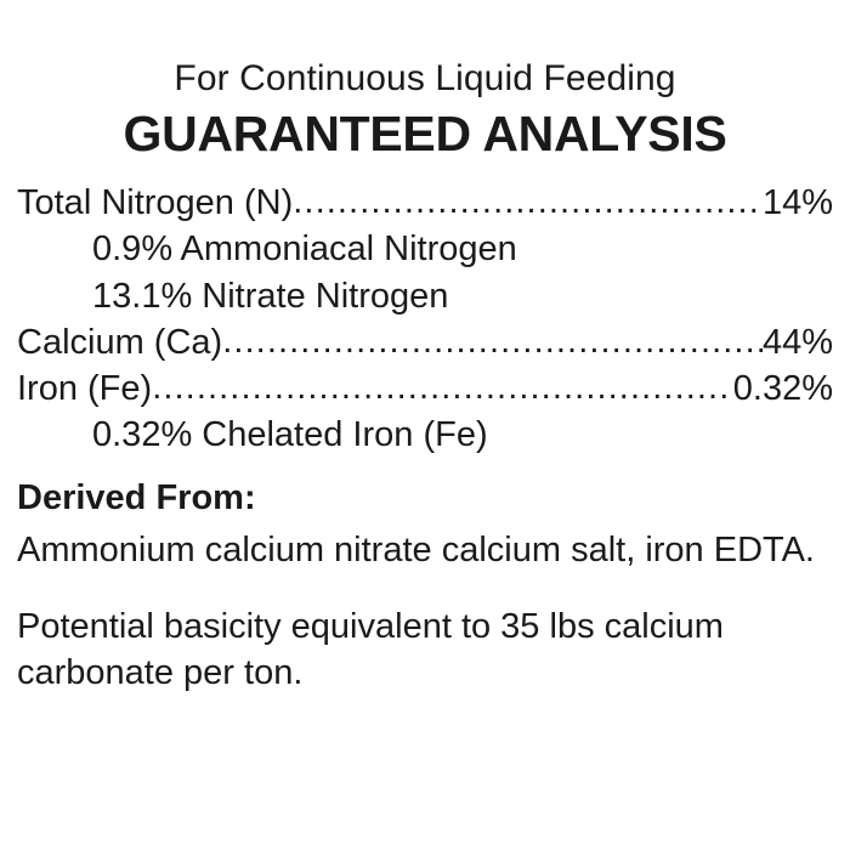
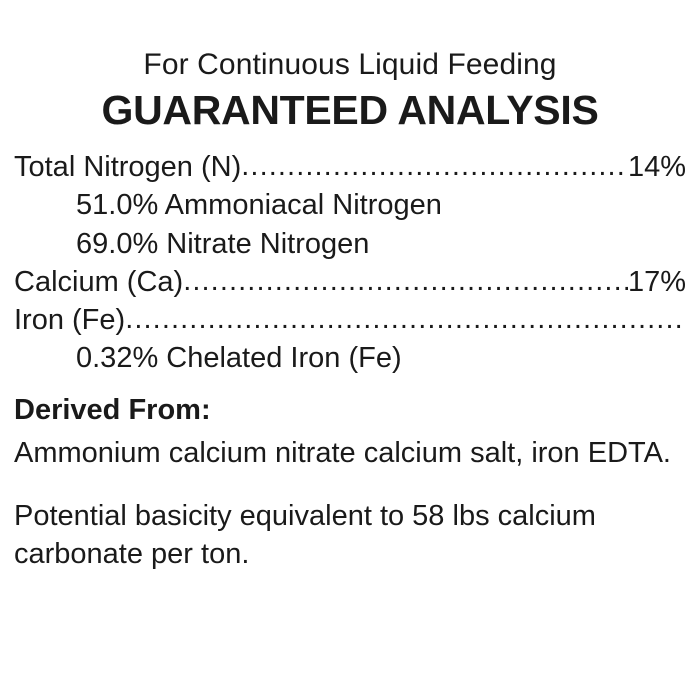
  For Continuous Liquid Feeding
  GUARANTEED ANALYSIS
  Total Nitrogen (N)
  14%
- 0.9% Ammoniacal Nitrogen
+ 51.0% Ammoniacal Nitrogen
- 13.1% Nitrate Nitrogen
+ 69.0% Nitrate Nitrogen
  Calcium (Ca)
- 44%
+ 17%
  Iron (Fe)
- 0.32%
  0.32% Chelated Iron (Fe)
  Derived From:
  Ammonium calcium nitrate calcium salt, iron EDTA.
- Potential basicity equivalent to 35 lbs calcium carbonate per ton.
+ Potential basicity equivalent to 58 lbs calcium carbonate per ton.
